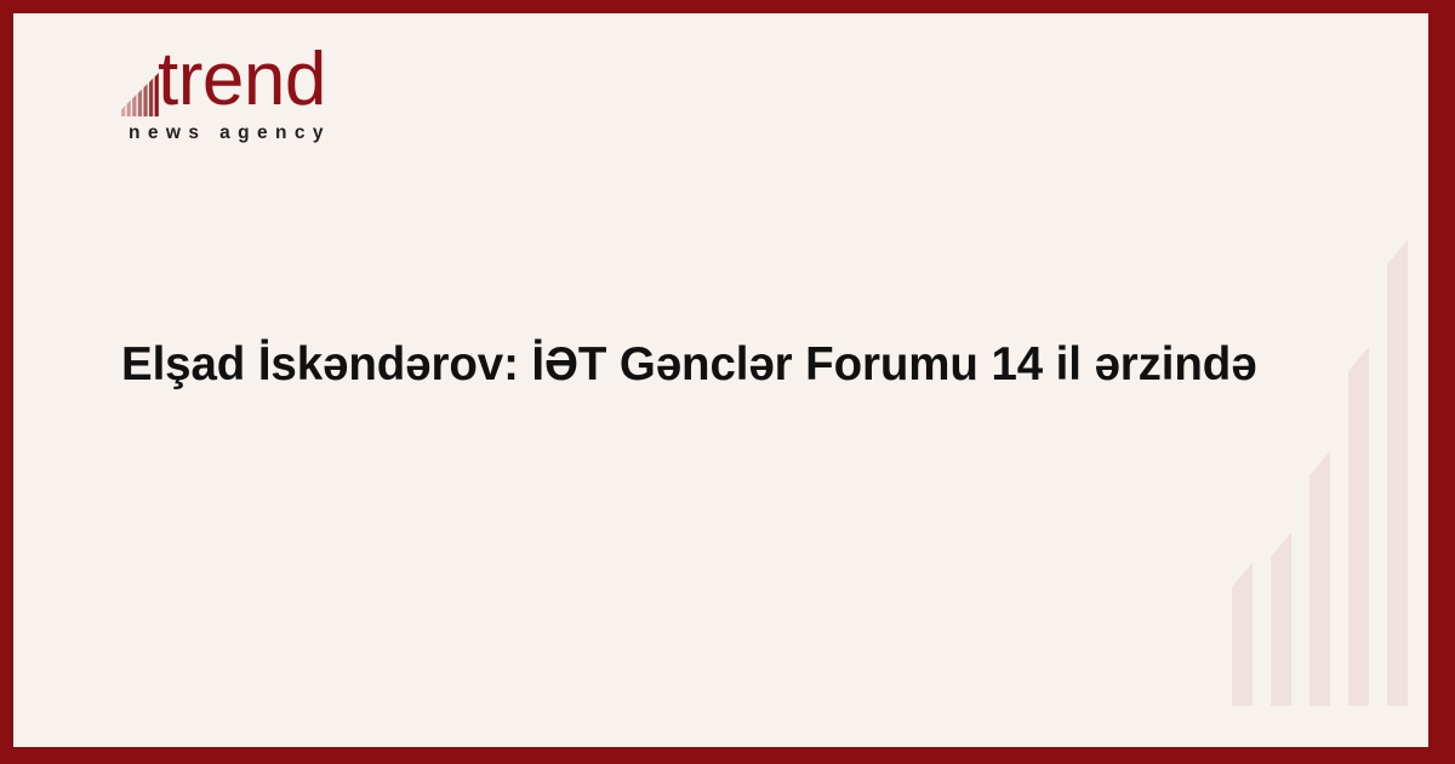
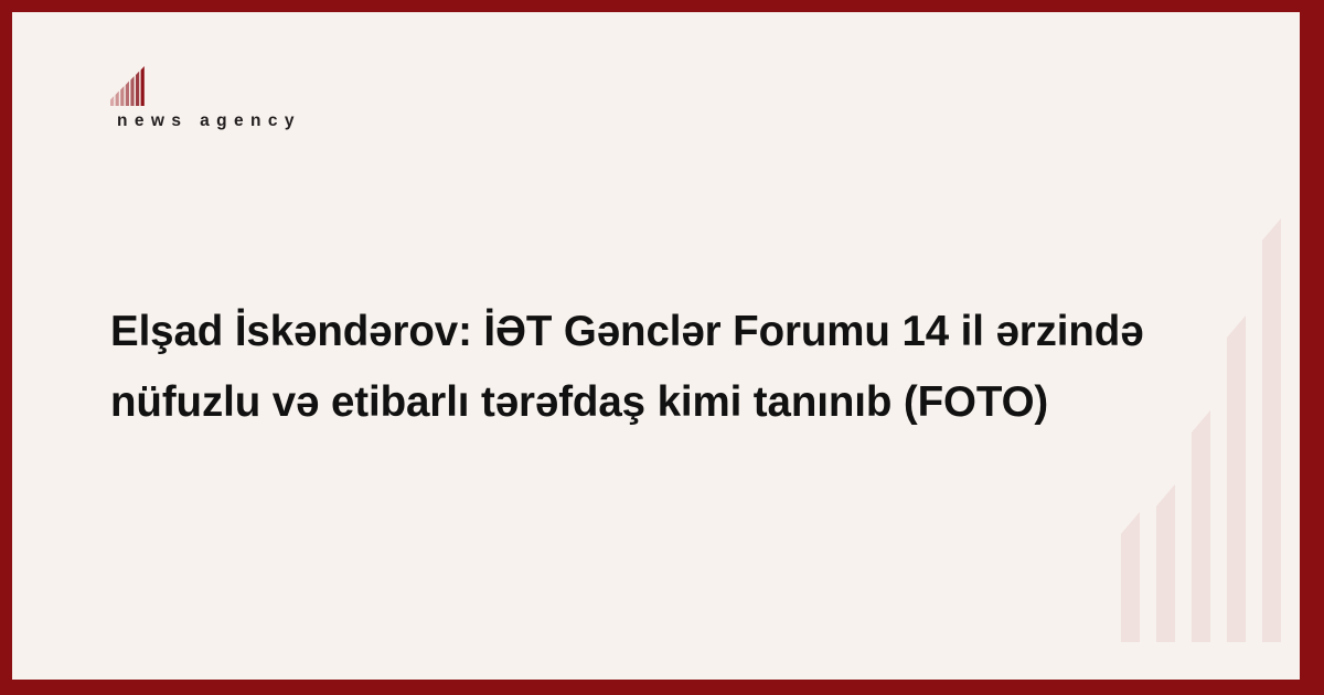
- trend
  news agency
  Elşad İskəndərov: İƏT Gənclər Forumu 14 il ərzində
+ nüfuzlu və etibarlı tərəfdaş kimi tanınıb (FOTO)
